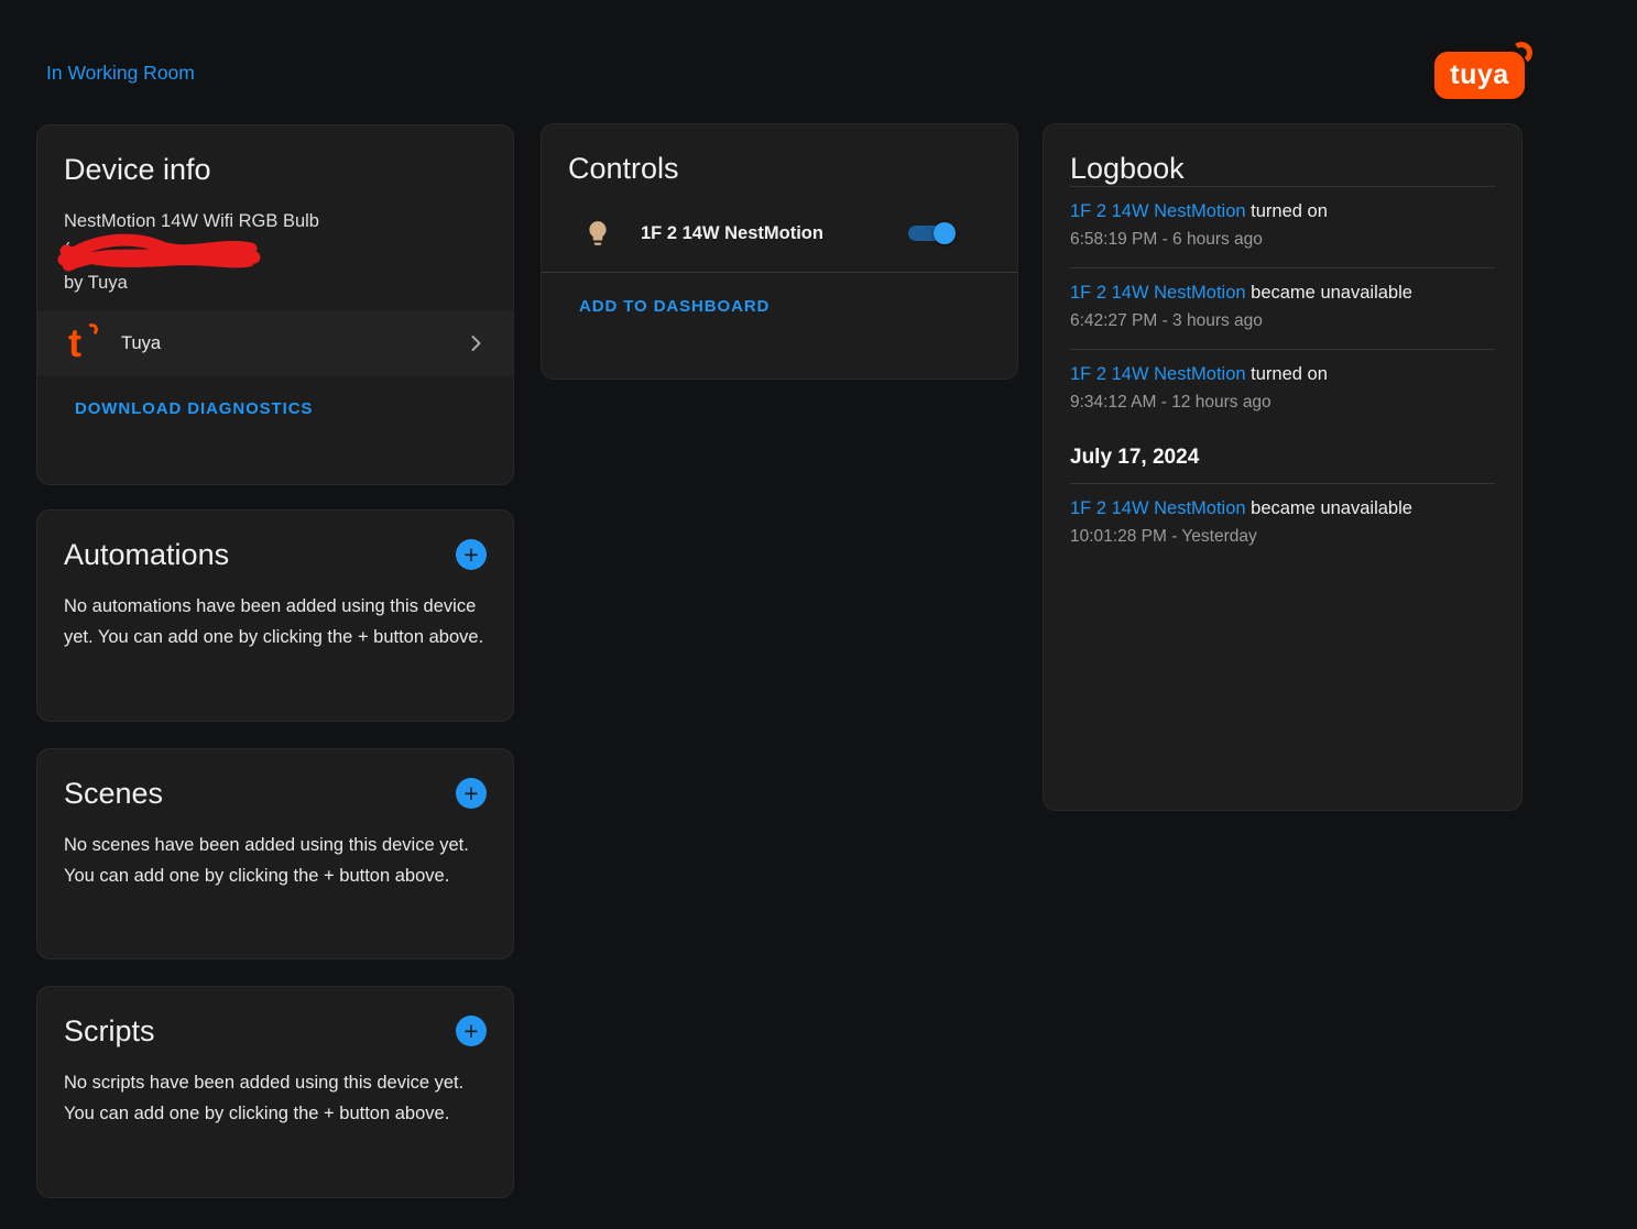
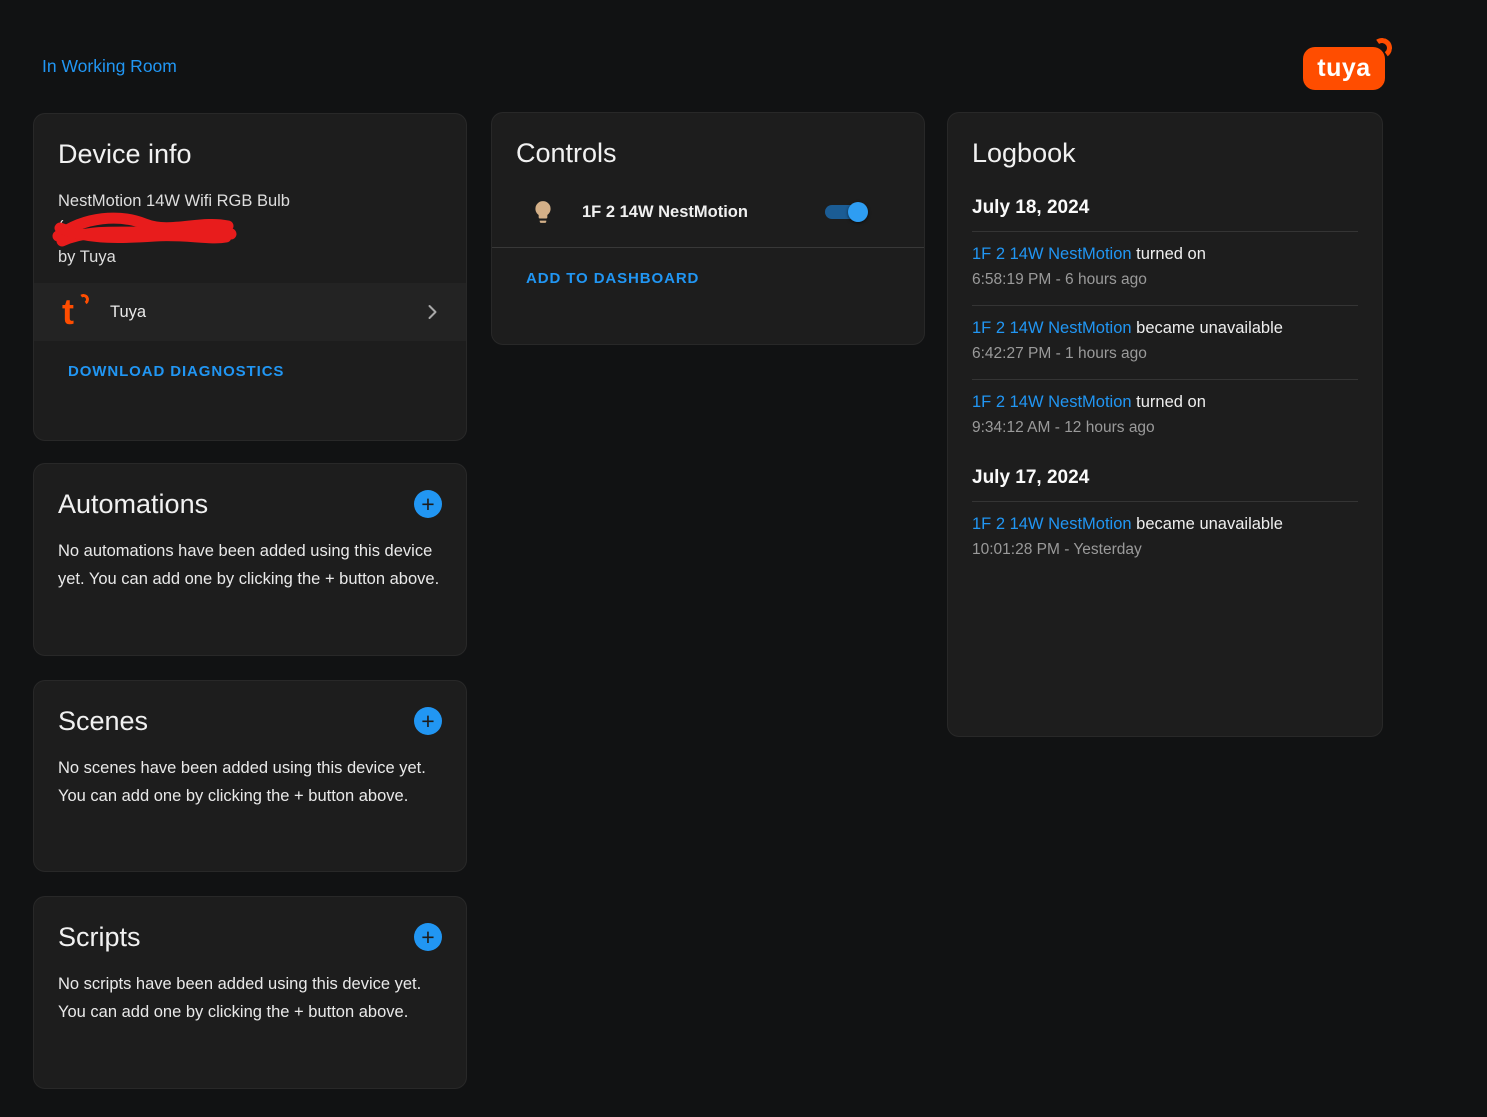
  In Working Room
  tuya
  Device info
  NestMotion 14W Wifi RGB Bulb
  by Tuya
  t
  Tuya
  DOWNLOAD DIAGNOSTICS
  Controls
  1F 2 14W NestMotion
  ADD TO DASHBOARD
  Logbook
+ July 18, 2024
  1F 2 14W NestMotion turned on
  6:58:19 PM - 6 hours ago
  1F 2 14W NestMotion became unavailable
- 6:42:27 PM - 3 hours ago
+ 6:42:27 PM - 1 hours ago
  1F 2 14W NestMotion turned on
  9:34:12 AM - 12 hours ago
  July 17, 2024
  1F 2 14W NestMotion became unavailable
  10:01:28 PM - Yesterday
  Automations
  +
  No automations have been added using this device yet. You can add one by clicking the + button above.
  Scenes
  +
  No scenes have been added using this device yet. You can add one by clicking the + button above.
  Scripts
  +
  No scripts have been added using this device yet. You can add one by clicking the + button above.
